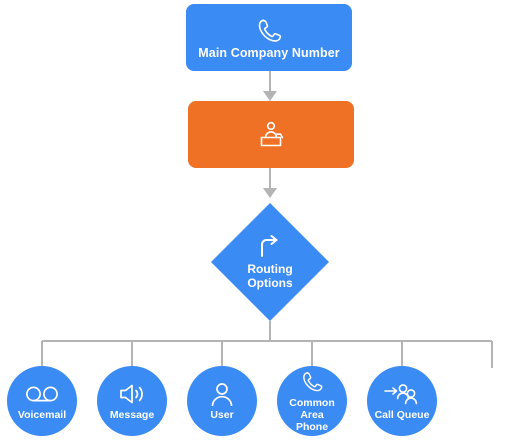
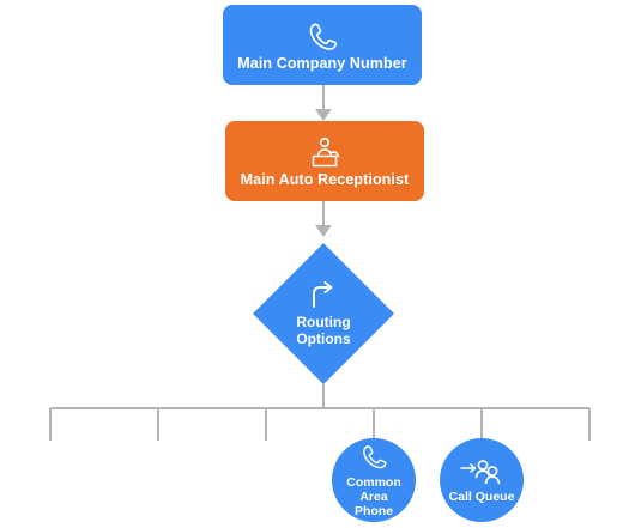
  Main Company Number
+ Main Auto Receptionist
  Routing
  Options
- Voicemail
- Message
- User
  Common Area
  Phone
  Call Queue
